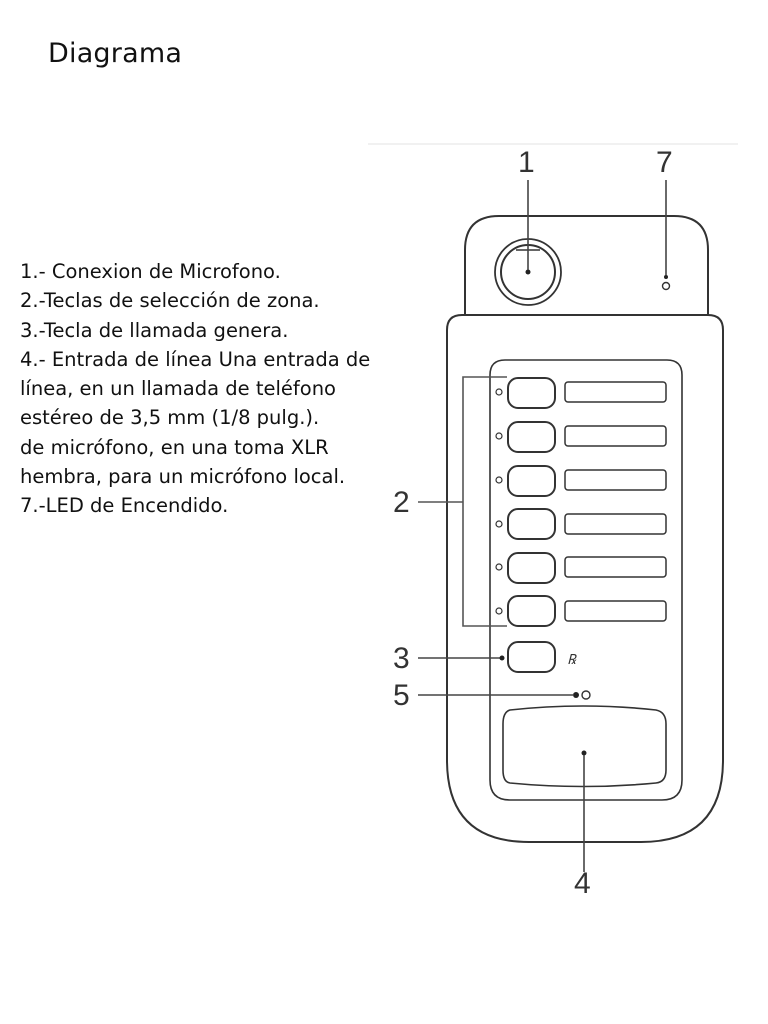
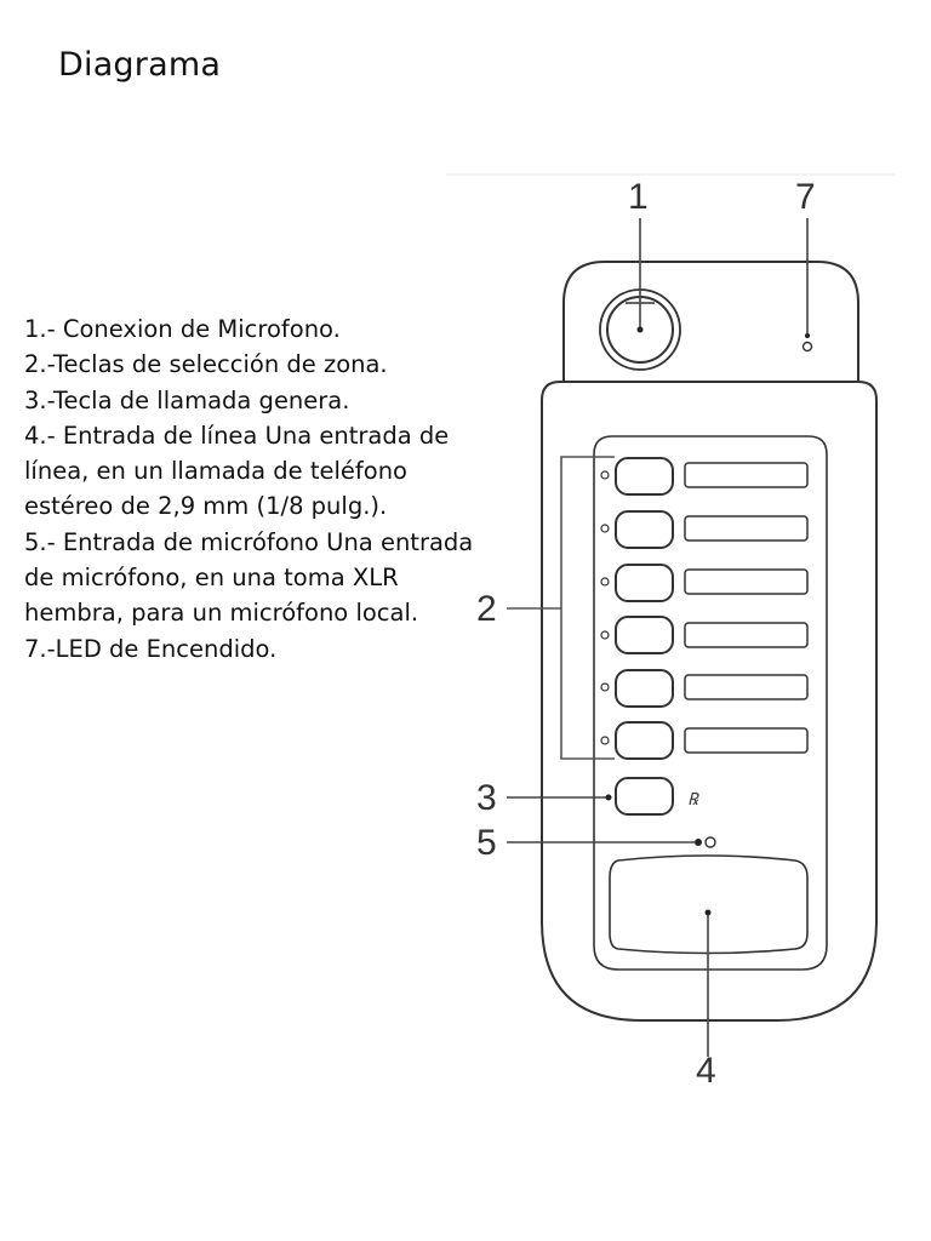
  Diagrama
  1.- Conexion de Microfono.
  2.-Teclas de selección de zona.
  3.-Tecla de llamada genera.
  4.- Entrada de línea Una entrada de
  línea, en un llamada de teléfono
- estéreo de 3,5 mm (1/8 pulg.).
+ estéreo de 2,9 mm (1/8 pulg.).
+ 5.- Entrada de micrófono Una entrada
  de micrófono, en una toma XLR
  hembra, para un micrófono local.
  7.-LED de Encendido.
  ℞
  1
  7
  2
  3
  5
  4
